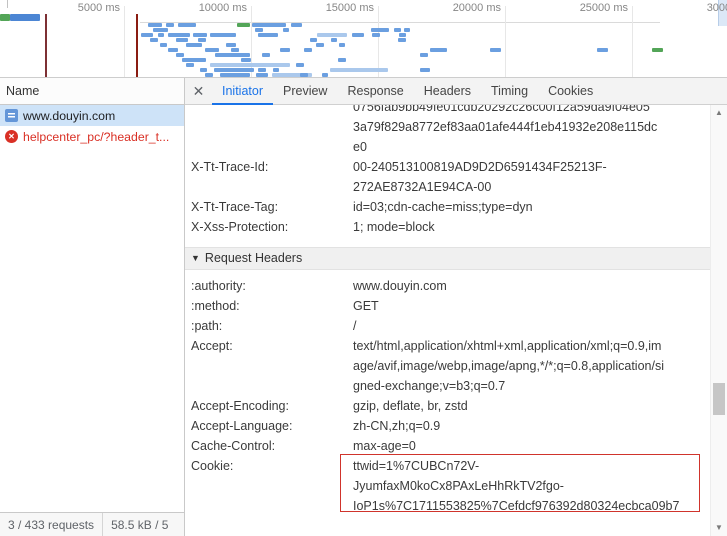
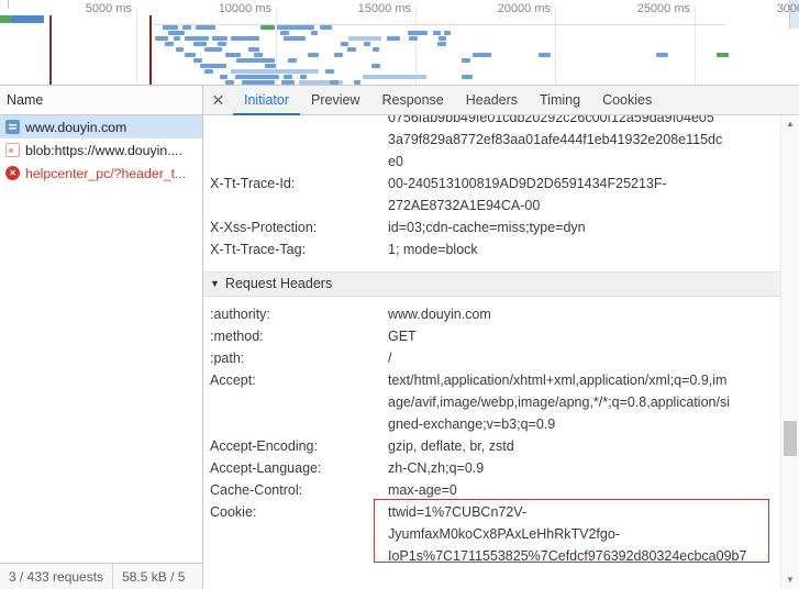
  5000 ms
  10000 ms
  15000 ms
  20000 ms
  25000 ms
  Name
  www.douyin.com
+ blob:https://www.douyin....
  helpcenter_pc/?header_t...
  3 / 433 requests
  58.5 kB / 5
  ✕
  Initiator
  Preview
  Response
  Headers
  Timing
  Cookies
  0756fab9bb49fe01cdb20292c26c00f12a59da9f04e05
  3a79f829a8772ef83aa01afe444f1eb41932e208e115dc
  e0
  X-Tt-Trace-Id:
  00-240513100819AD9D2D6591434F25213F-
  272AE8732A1E94CA-00
- X-Tt-Trace-Tag:
+ X-Xss-Protection:
  id=03;cdn-cache=miss;type=dyn
- X-Xss-Protection:
+ X-Tt-Trace-Tag:
  1; mode=block
  ▼
  Request Headers
  :authority:
  www.douyin.com
  :method:
  GET
  :path:
  /
  Accept:
  text/html,application/xhtml+xml,application/xml;q=0.9,im
  age/avif,image/webp,image/apng,*/*;q=0.8,application/si
- gned-exchange;v=b3;q=0.7
+ gned-exchange;v=b3;q=0.9
  Accept-Encoding:
  gzip, deflate, br, zstd
  Accept-Language:
  zh-CN,zh;q=0.9
  Cache-Control:
  max-age=0
  Cookie:
  ttwid=1%7CUBCn72V-
  JyumfaxM0koCx8PAxLeHhRkTV2fgo-
  IoP1s%7C1711553825%7Cefdcf976392d80324ecbca09b7
  ▲
  ▼
